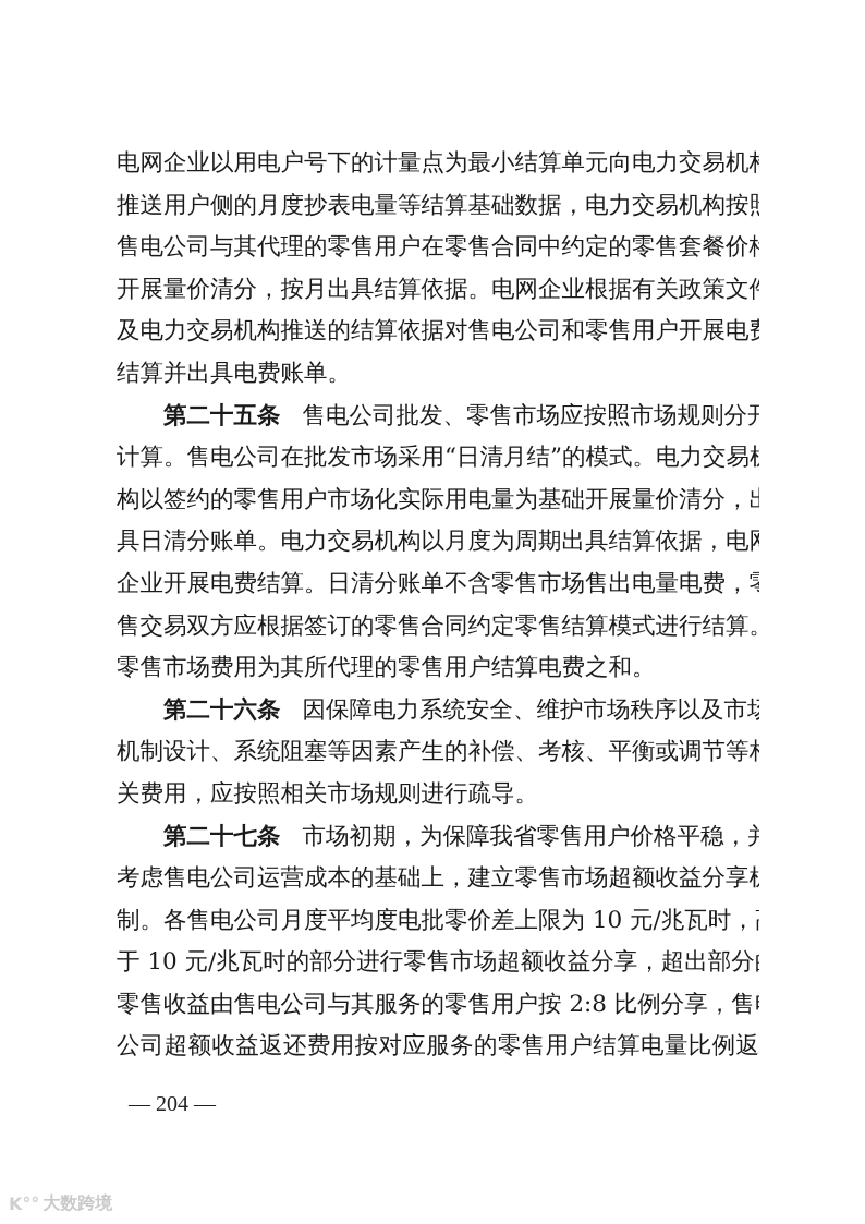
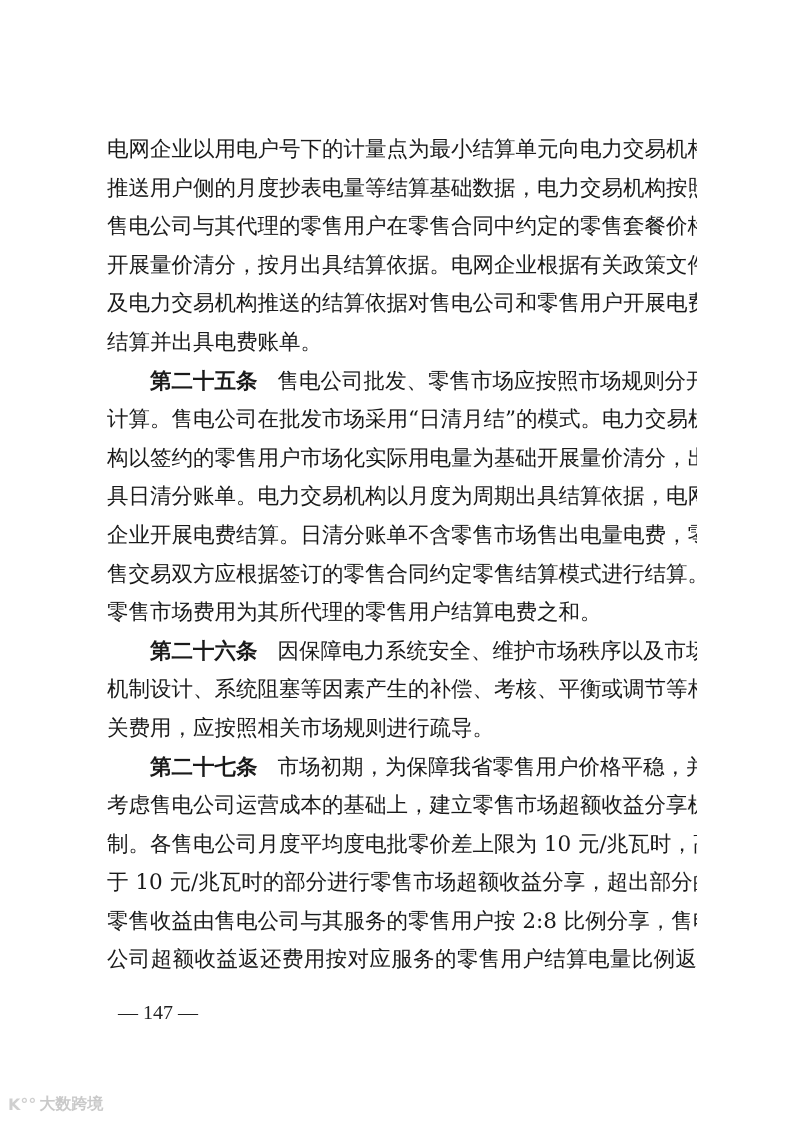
  电网企业以用电户号下的计量点为最小结算单元向电力交易机
  推送用户侧的月度抄表电量等结算基础数据，电力交易机构按
  售电公司与其代理的零售用户在零售合同中约定的零售套餐价
  开展量价清分，按月出具结算依据。电网企业根据有关政策文
  及电力交易机构推送的结算依据对售电公司和零售用户开展电
  结算并出具电费账单。
  第二十五条 售电公司批发、零售市场应按照市场规则分开
  计算。售电公司在批发市场采用“日清月结”的模式。电力交易
  构以签约的零售用户市场化实际用电量为基础开展量价清分，
  具日清分账单。电力交易机构以月度为周期出具结算依据，电
  企业开展电费结算。日清分账单不含零售市场售出电量电费，
  售交易双方应根据签订的零售合同约定零售结算模式进行结算
  零售市场费用为其所代理的零售用户结算电费之和。
  第二十六条 因保障电力系统安全、维护市场秩序以及市场
  机制设计、系统阻塞等因素产生的补偿、考核、平衡或调节等
  关费用，应按照相关市场规则进行疏导。
  第二十七条 市场初期，为保障我省零售用户价格平稳，并
  考虑售电公司运营成本的基础上，建立零售市场超额收益分享
  制。各售电公司月度平均度电批零价差上限为 10 元/兆瓦时，
  于 10 元/兆瓦时的部分进行零售市场超额收益分享，超出部分
  零售收益由售电公司与其服务的零售用户按 2:8 比例分享，售
  公司超额收益返还费用按对应服务的零售用户结算电量比例返
- — 204 —
+ — 147 —
  K°°
  大数跨境
